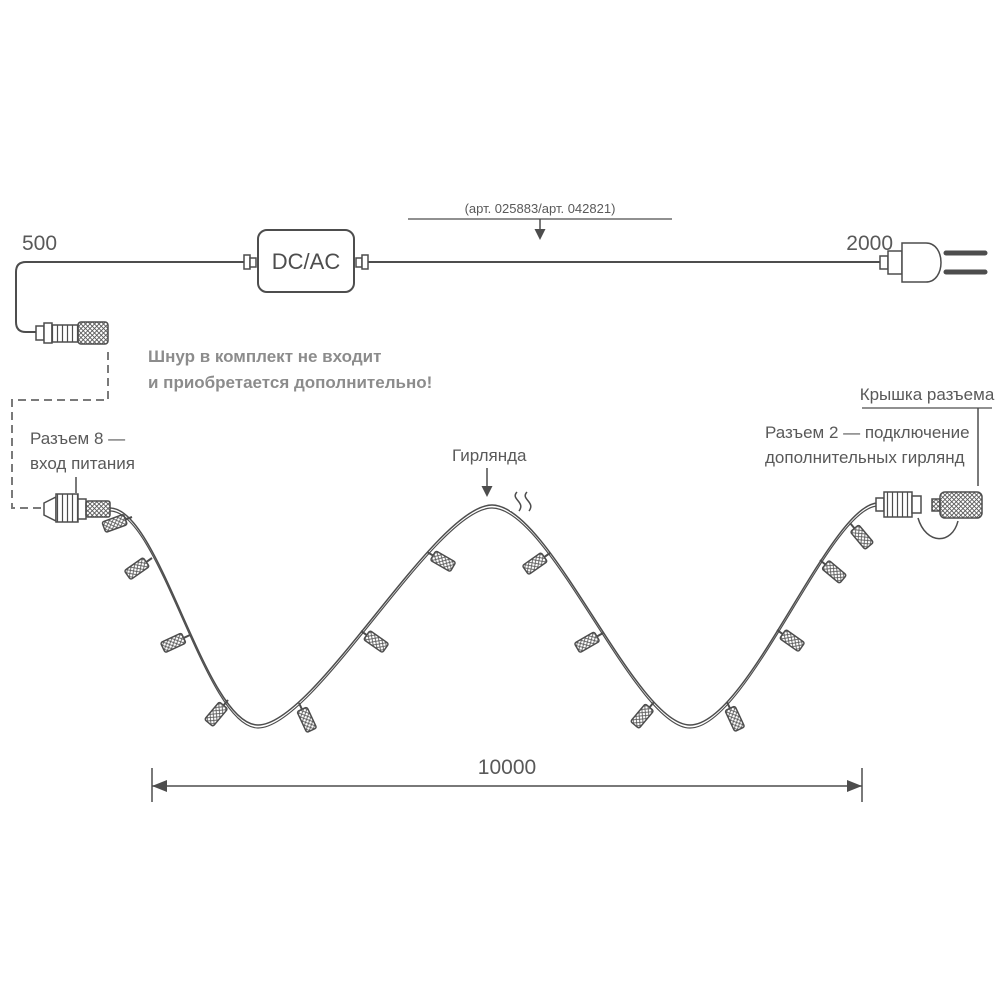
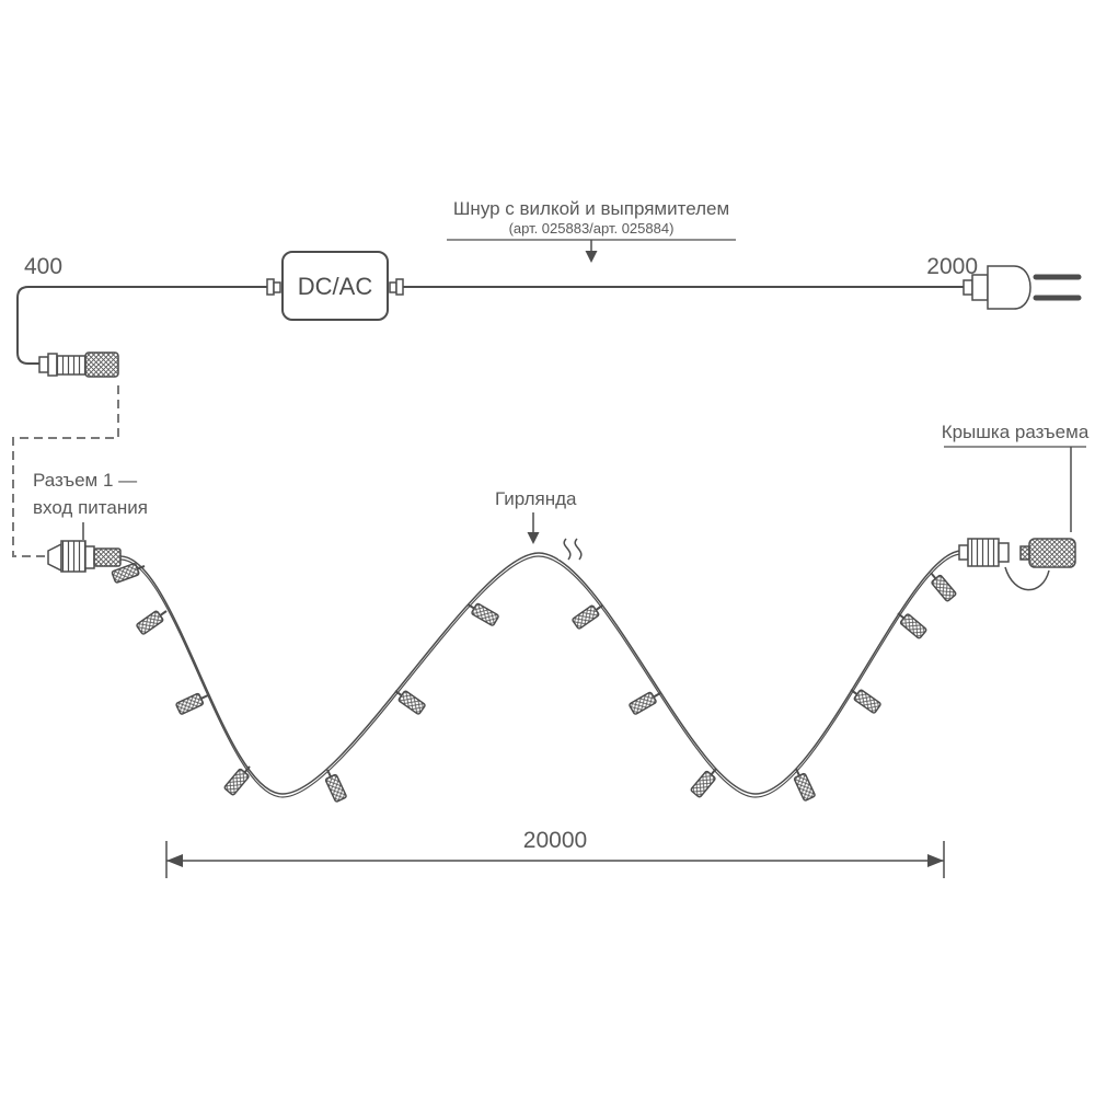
- 500
+ 400
  2000
  DC/AC
+ Шнур с вилкой и выпрямителем
- (арт. 025883/арт. 042821)
+ (арт. 025883/арт. 025884)
- Шнур в комплект не входит
- и приобретается дополнительно!
- Разъем 8 —
+ Разъем 1 —
  вход питания
  Гирлянда
- Разъем 2 — подключение
- дополнительных гирлянд
  Крышка разъема
- 10000
+ 20000
